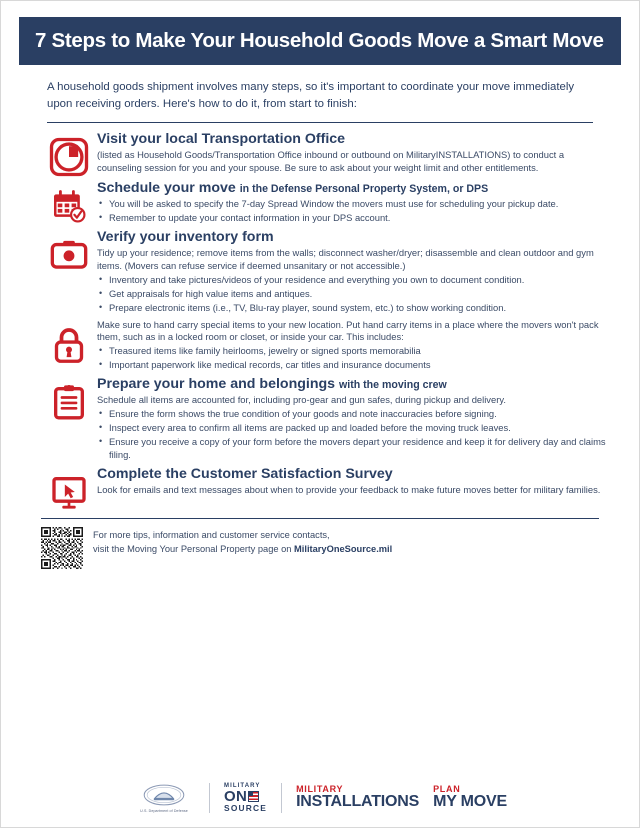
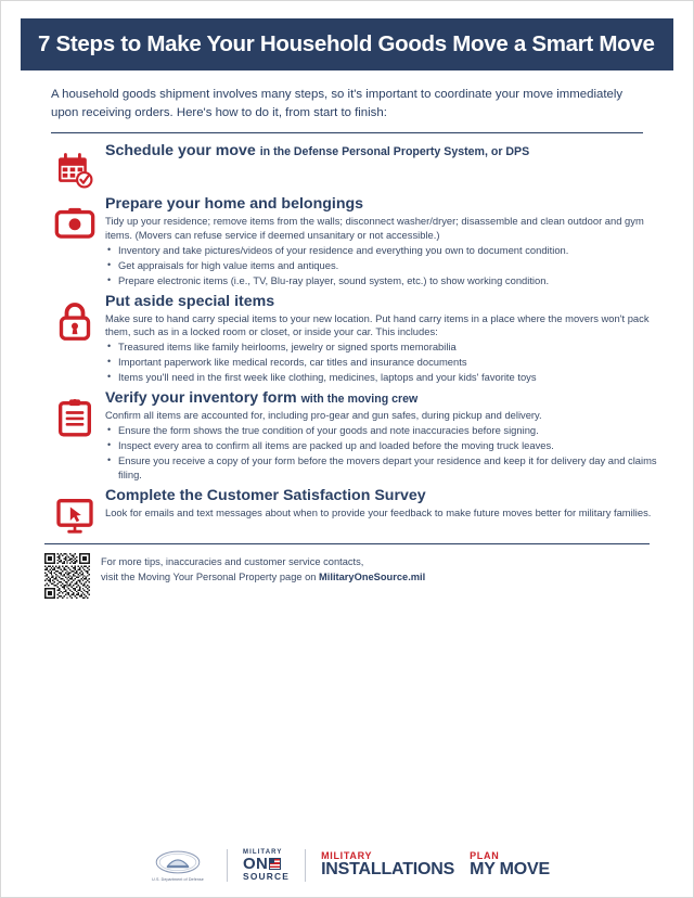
  7 Steps to Make Your Household Goods Move a Smart Move
  A household goods shipment involves many steps, so it's important to coordinate your move immediately upon receiving orders. Here's how to do it, from start to finish:
- Visit your local Transportation Office
- (listed as Household Goods/Transportation Office inbound or outbound on MilitaryINSTALLATIONS) to conduct a counseling session for you and your spouse. Be sure to ask about your weight limit and other entitlements.
  Schedule your move in the Defense Personal Property System, or DPS
- You will be asked to specify the 7-day Spread Window the movers must use for scheduling your pickup date.
- Remember to update your contact information in your DPS account.
- Verify your inventory form
+ Prepare your home and belongings
  Tidy up your residence; remove items from the walls; disconnect washer/dryer; disassemble and clean outdoor and gym items. (Movers can refuse service if deemed unsanitary or not accessible.)
  Inventory and take pictures/videos of your residence and everything you own to document condition.
  Get appraisals for high value items and antiques.
  Prepare electronic items (i.e., TV, Blu-ray player, sound system, etc.) to show working condition.
+ Put aside special items
  Make sure to hand carry special items to your new location. Put hand carry items in a place where the movers won't pack them, such as in a locked room or closet, or inside your car. This includes:
  Treasured items like family heirlooms, jewelry or signed sports memorabilia
  Important paperwork like medical records, car titles and insurance documents
+ Items you'll need in the first week like clothing, medicines, laptops and your kids' favorite toys
- Prepare your home and belongings with the moving crew
+ Verify your inventory form with the moving crew
- Schedule all items are accounted for, including pro-gear and gun safes, during pickup and delivery.
+ Confirm all items are accounted for, including pro-gear and gun safes, during pickup and delivery.
  Ensure the form shows the true condition of your goods and note inaccuracies before signing.
  Inspect every area to confirm all items are packed up and loaded before the moving truck leaves.
  Ensure you receive a copy of your form before the movers depart your residence and keep it for delivery day and claims filing.
  Complete the Customer Satisfaction Survey
  Look for emails and text messages about when to provide your feedback to make future moves better for military families.
- For more tips, information and customer service contacts,
+ For more tips, inaccuracies and customer service contacts,
  visit the Moving Your Personal Property page on MilitaryOneSource.mil
  ON
  SOURCE
  MILITARY
  INSTALLATIONS
  PLAN
  MY MOVE
